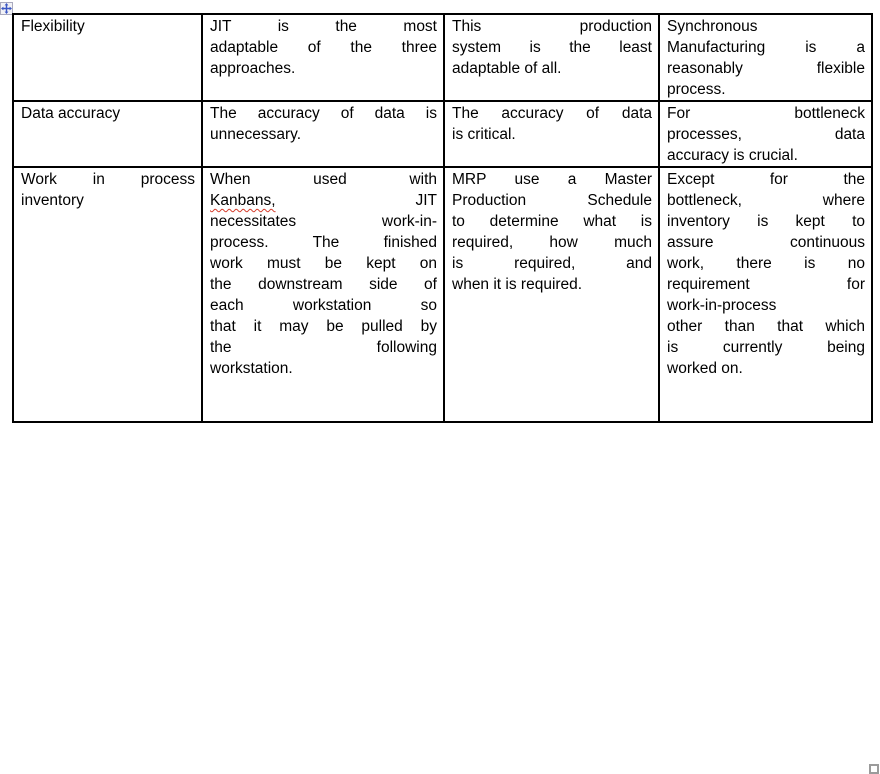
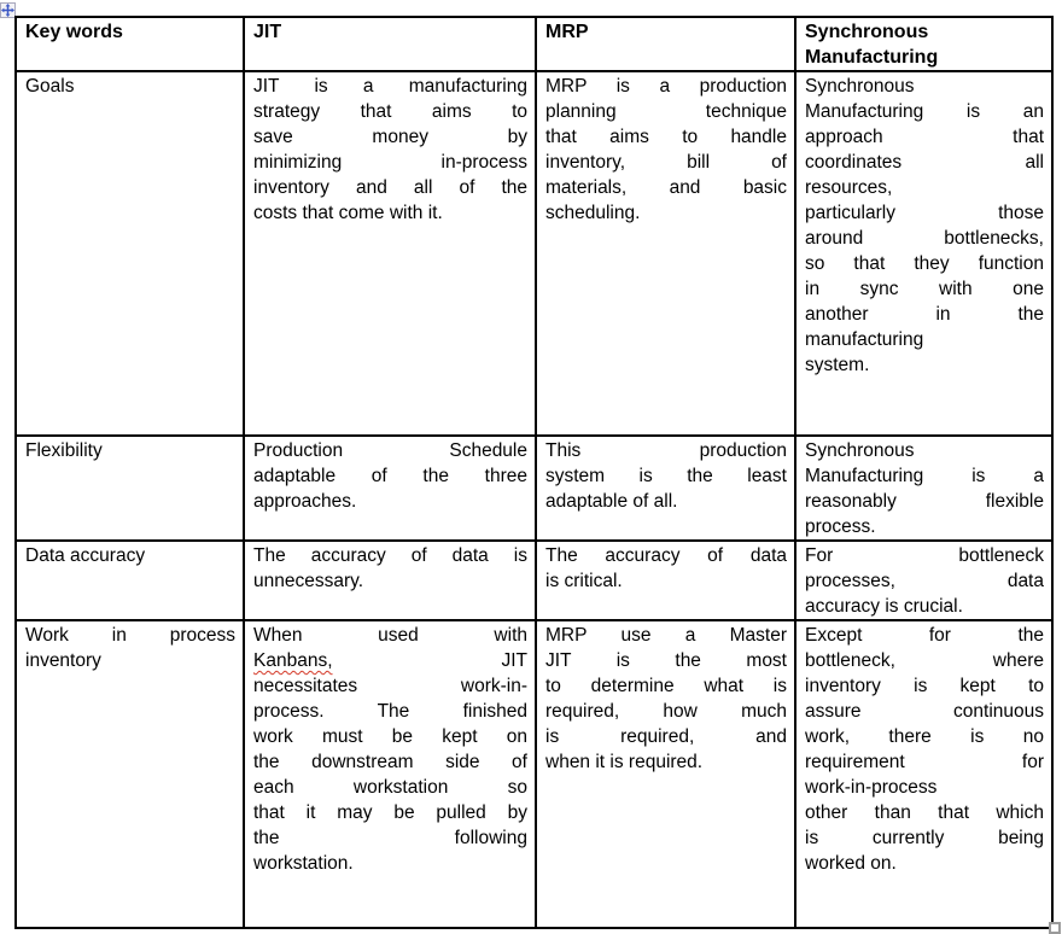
+ Key words	JIT	MRP	SynchronousManufacturing
+ Goals	JIT is a manufacturingstrategy that aims tosave money byminimizing in-processinventory and all of thecosts that come with it.	MRP is a productionplanning techniquethat aims to handleinventory, bill ofmaterials, and basicscheduling.	SynchronousManufacturing is anapproach thatcoordinates allresources,particularly thosearound bottlenecks,so that they functionin sync with oneanother in themanufacturingsystem.
- Flexibility	JIT is the mostadaptable of the threeapproaches.	This productionsystem is the leastadaptable of all.	SynchronousManufacturing is areasonably flexibleprocess.
+ Flexibility	Production Scheduleadaptable of the threeapproaches.	This productionsystem is the leastadaptable of all.	SynchronousManufacturing is areasonably flexibleprocess.
  Data accuracy	The accuracy of data isunnecessary.	The accuracy of datais critical.	For bottleneckprocesses, dataaccuracy is crucial.
- Work in processinventory	When used with Kanbans, JITnecessitates work-in-process. The finishedwork must be kept onthe downstream side ofeach workstation sothat it may be pulled bythe followingworkstation.	MRP use a MasterProduction Scheduleto determine what isrequired, how muchis required, andwhen it is required.	Except for thebottleneck, whereinventory is kept toassure continuouswork, there is norequirement forwork-in-processother than that whichis currently beingworked on.
+ Work in processinventory	When used with Kanbans, JITnecessitates work-in-process. The finishedwork must be kept onthe downstream side ofeach workstation sothat it may be pulled bythe followingworkstation.	MRP use a MasterJIT is the mostto determine what isrequired, how muchis required, andwhen it is required.	Except for thebottleneck, whereinventory is kept toassure continuouswork, there is norequirement forwork-in-processother than that whichis currently beingworked on.
